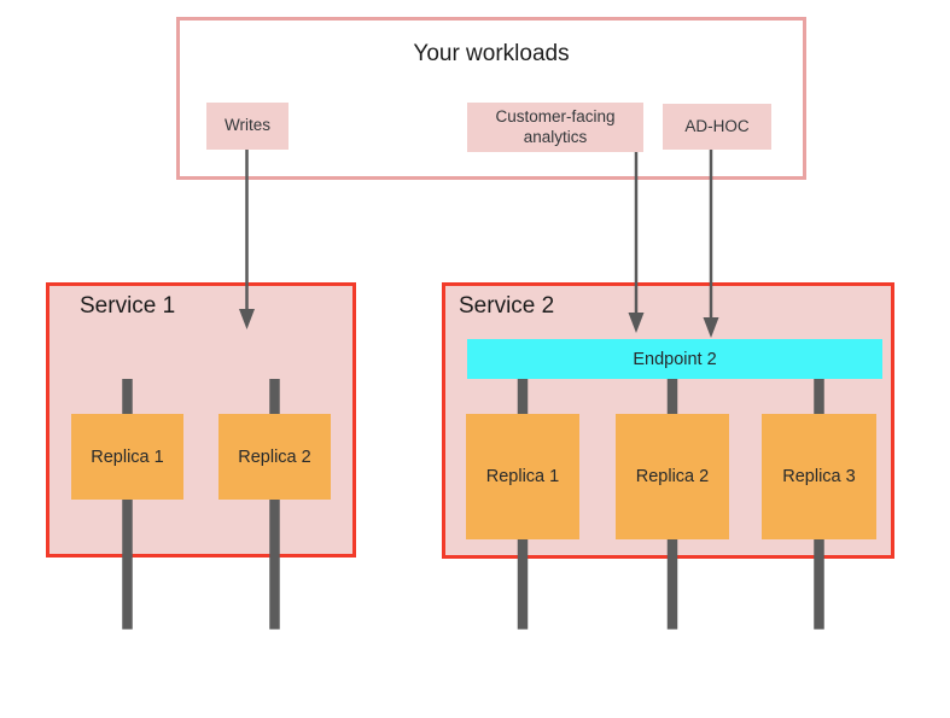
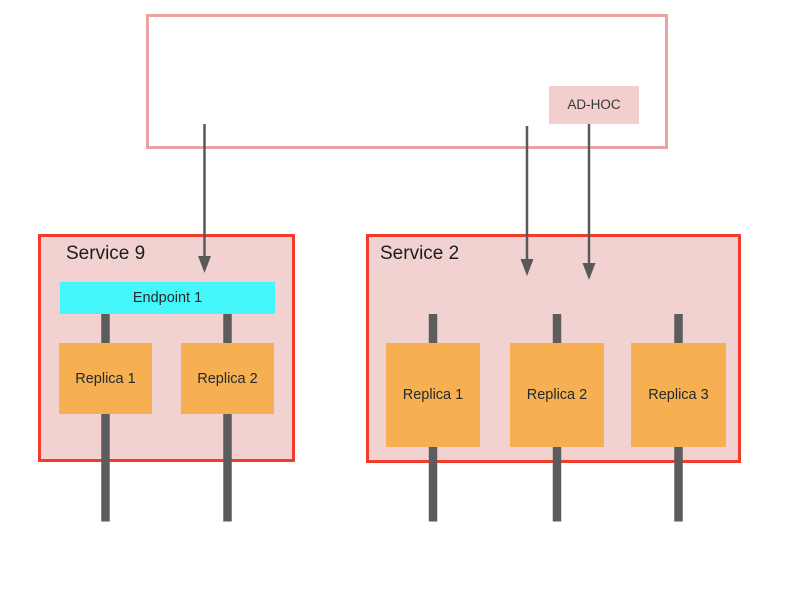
- Your workloads
- Writes
- Customer-facing analytics
  AD-HOC
- Service 1
+ Service 9
+ Endpoint 1
  Replica 1
  Replica 2
  Service 2
- Endpoint 2
  Replica 1
  Replica 2
  Replica 3
